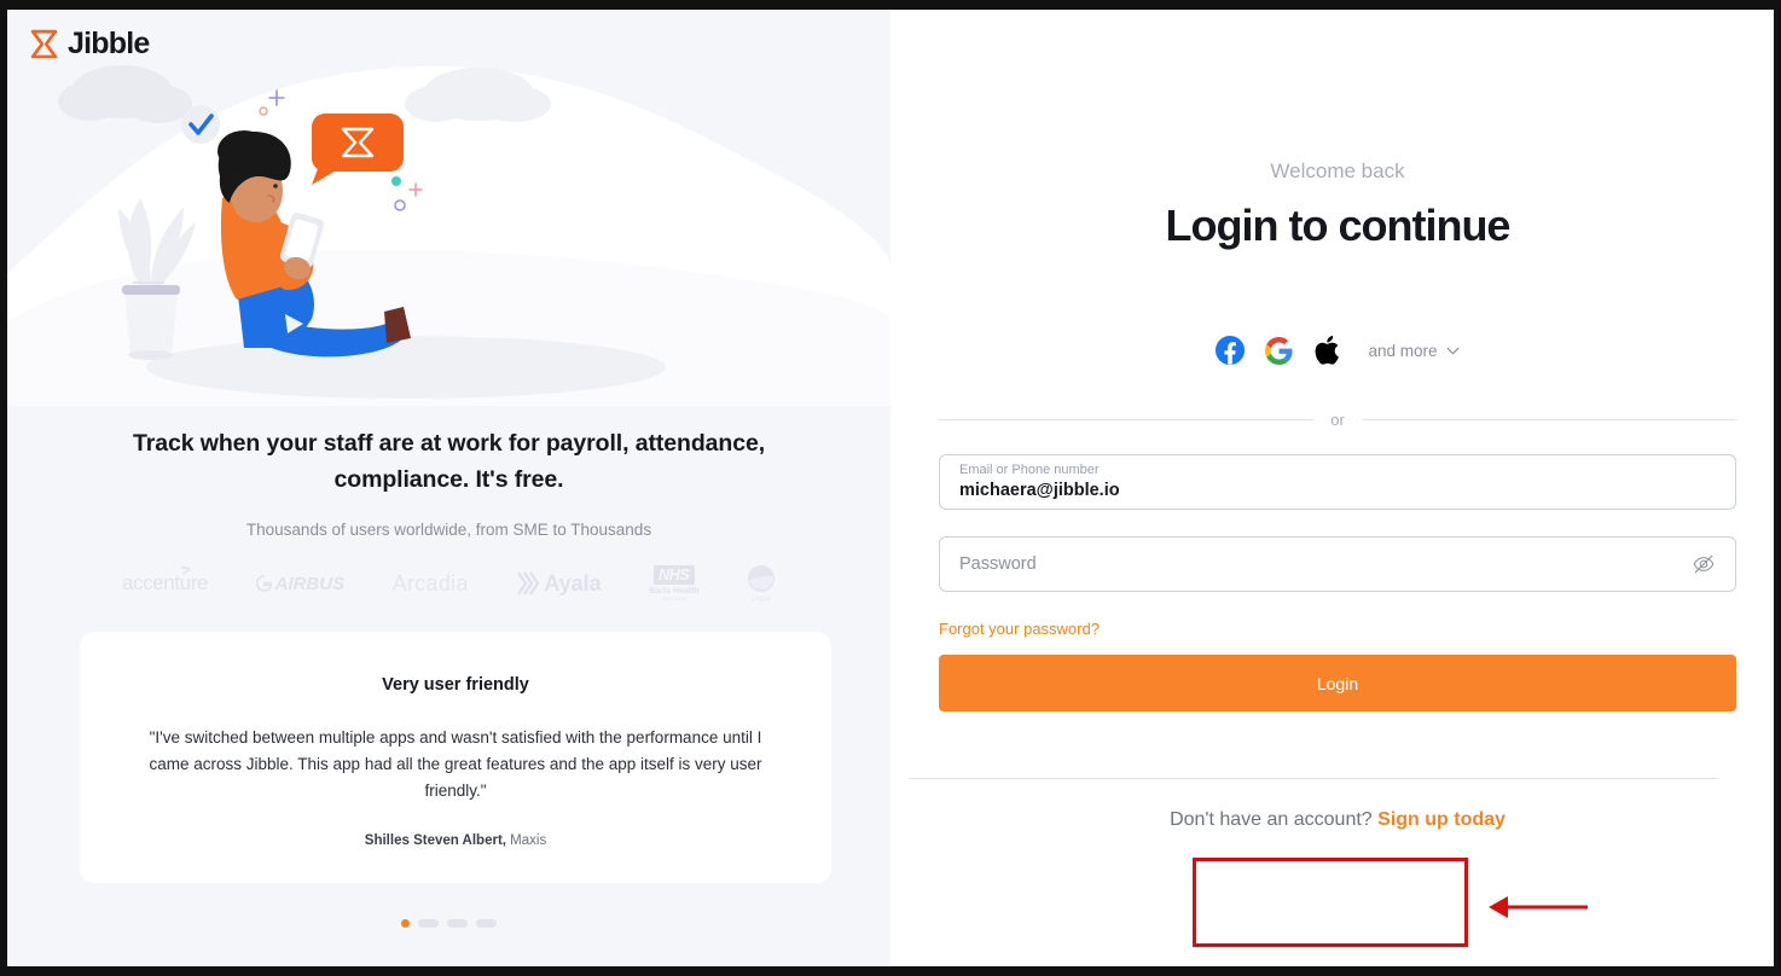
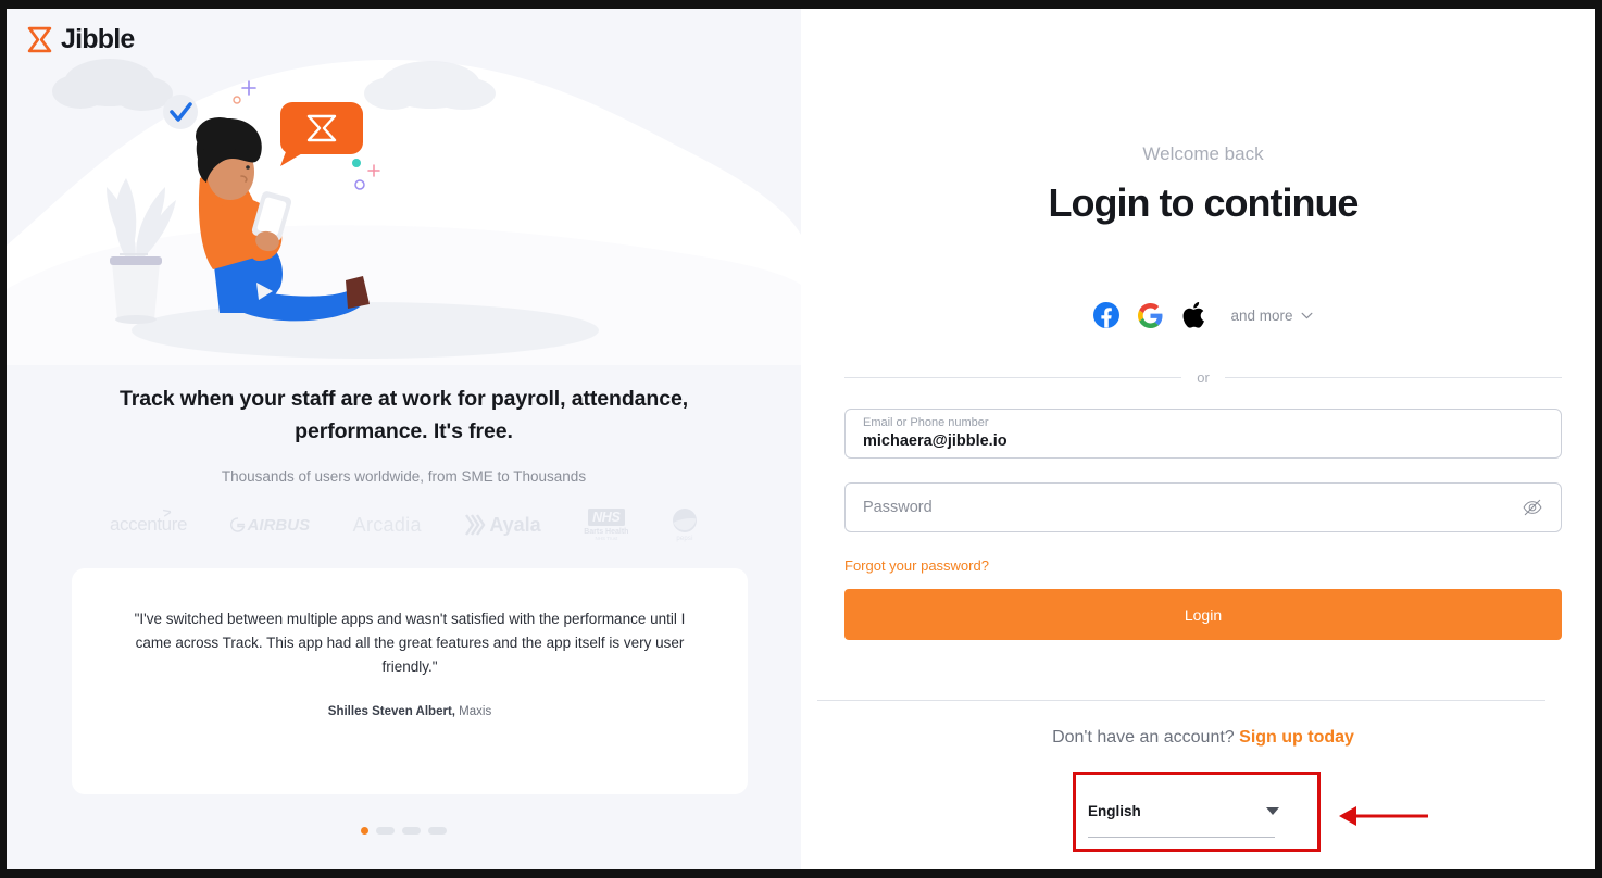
  Jibble
- Track when your staff are at work for payroll, attendance, compliance. It's free.
+ Track when your staff are at work for payroll, attendance, performance. It's free.
  Thousands of users worldwide, from SME to Thousands
- Very user friendly
- "I've switched between multiple apps and wasn't satisfied with the performance until I came across Jibble. This app had all the great features and the app itself is very user friendly."
+ "I've switched between multiple apps and wasn't satisfied with the performance until I came across Track. This app had all the great features and the app itself is very user friendly."
  Shilles Steven Albert, Maxis
  Welcome back
  Login to continue
  and more
  or
  Email or Phone number
  michaera@jibble.io
  Password
  Forgot your password?
  Login
  Don't have an account? Sign up today
+ English
